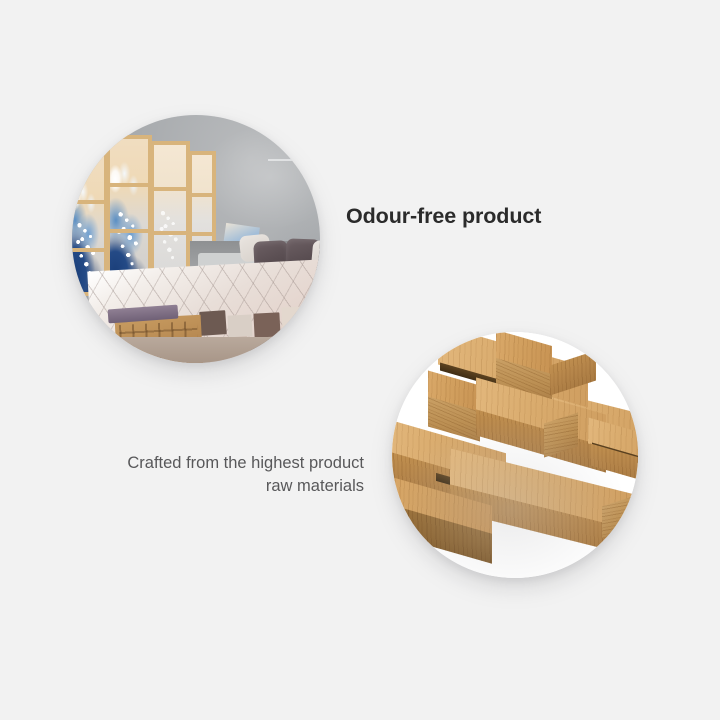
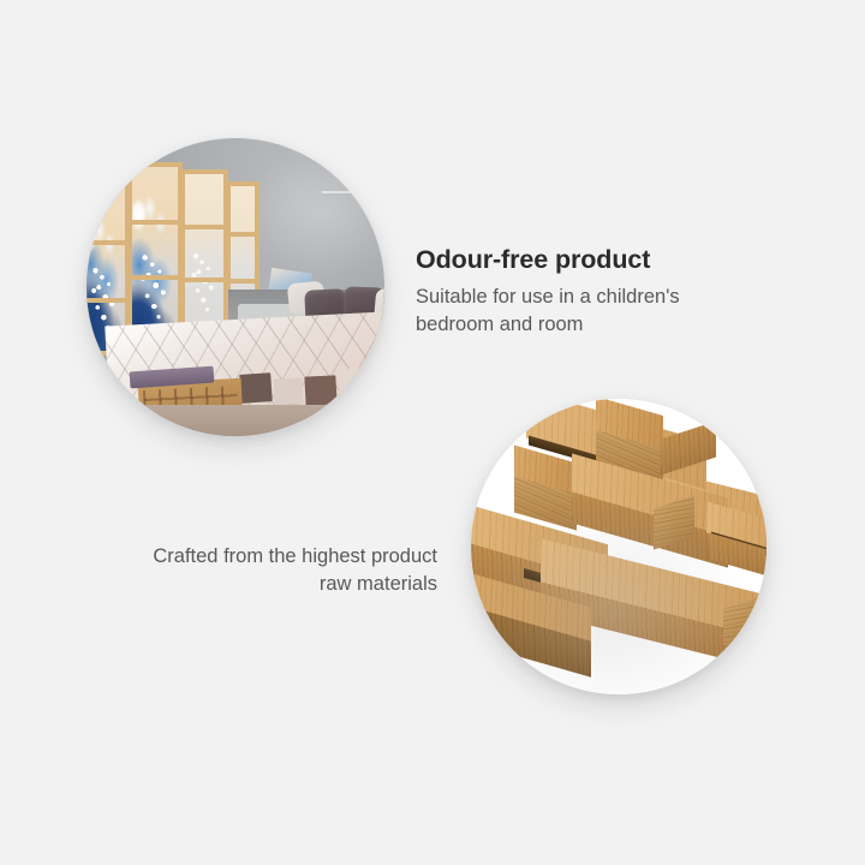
  Odour-free product
+ Suitable for use in a children's
+ bedroom and room
  Crafted from the highest product
  raw materials
